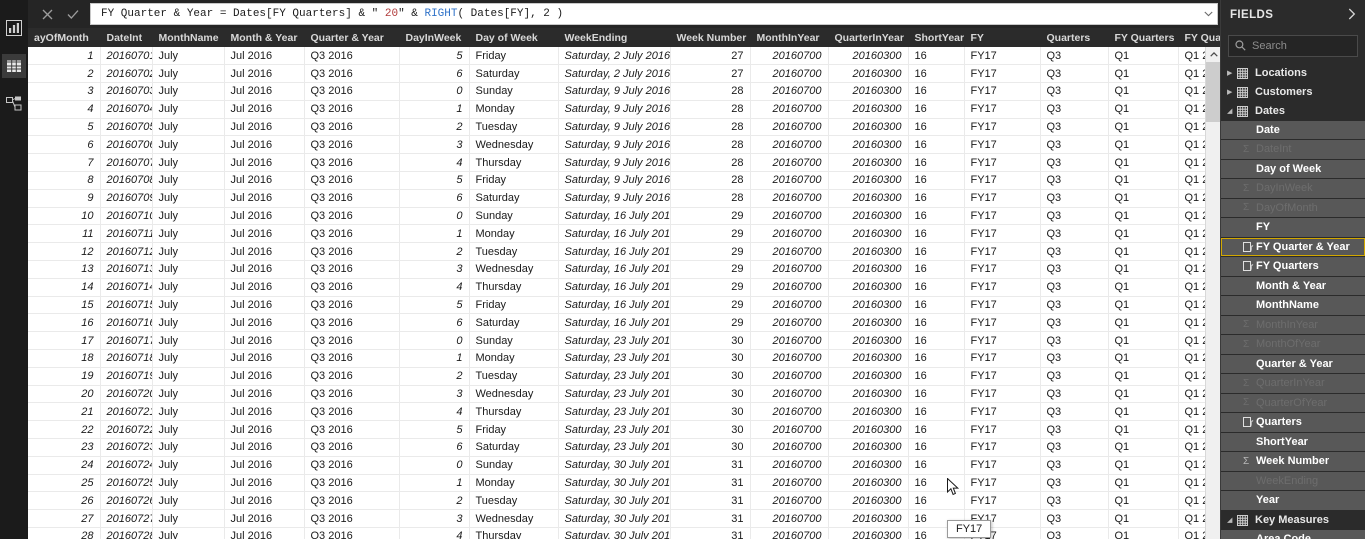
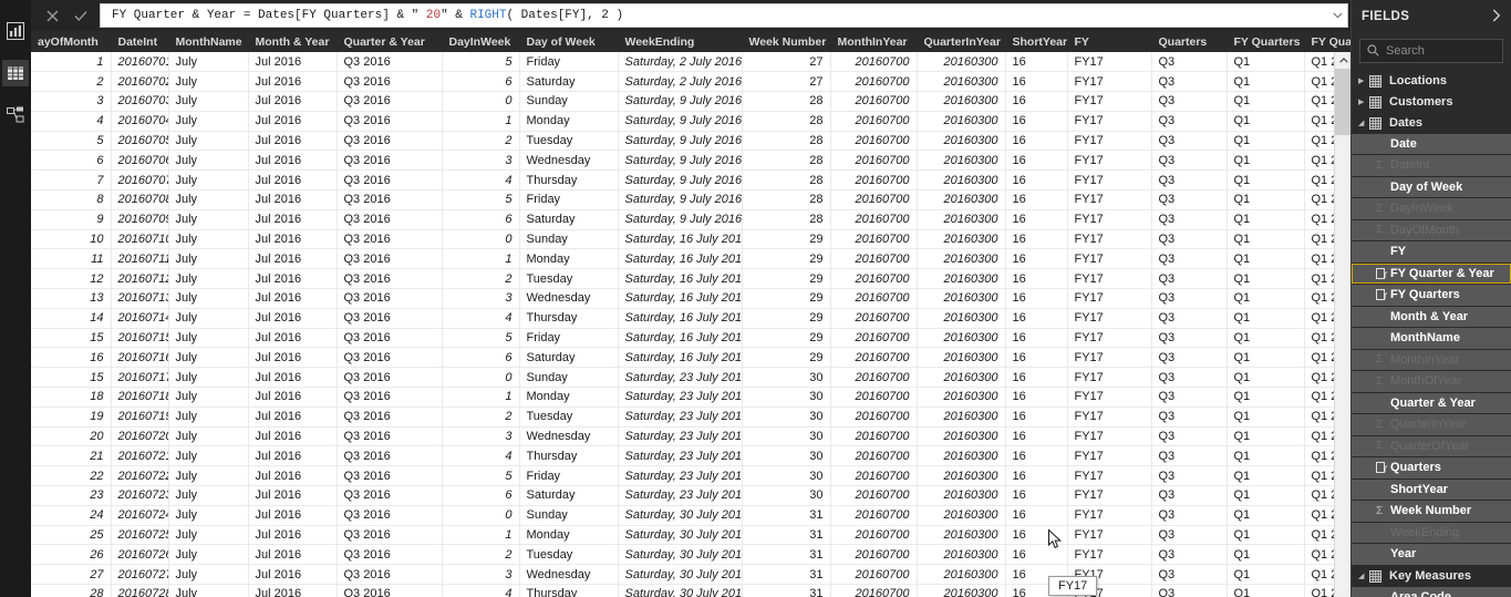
  FY Quarter & Year = Dates[FY Quarters] & " 20" & RIGHT( Dates[FY], 2 )
  ayOfMonth	DateInt	MonthName	Month & Year	Quarter & Year	DayInWeek	Day of Week	WeekEnding	Week Number	MonthInYear	QuarterInYear	ShortYear	FY	Quarters	FY Quarters	FY Qua
  1	2016070	July	Jul 2016	Q3 2016	5	Friday	Saturday, 2 July 2016	27	20160700	20160300	16	FY17	Q3	Q1	Q1
  2	2016070	July	Jul 2016	Q3 2016	6	Saturday	Saturday, 2 July 2016	27	20160700	20160300	16	FY17	Q3	Q1	Q1
  3	2016070	July	Jul 2016	Q3 2016	0	Sunday	Saturday, 9 July 2016	28	20160700	20160300	16	FY17	Q3	Q1	Q1
  4	2016070	July	Jul 2016	Q3 2016	1	Monday	Saturday, 9 July 2016	28	20160700	20160300	16	FY17	Q3	Q1	Q1
  5	2016070	July	Jul 2016	Q3 2016	2	Tuesday	Saturday, 9 July 2016	28	20160700	20160300	16	FY17	Q3	Q1	Q1
  6	2016070	July	Jul 2016	Q3 2016	3	Wednesday	Saturday, 9 July 2016	28	20160700	20160300	16	FY17	Q3	Q1	Q1
  7	2016070	July	Jul 2016	Q3 2016	4	Thursday	Saturday, 9 July 2016	28	20160700	20160300	16	FY17	Q3	Q1	Q1
  8	2016070	July	Jul 2016	Q3 2016	5	Friday	Saturday, 9 July 2016	28	20160700	20160300	16	FY17	Q3	Q1	Q1
  9	2016070	July	Jul 2016	Q3 2016	6	Saturday	Saturday, 9 July 2016	28	20160700	20160300	16	FY17	Q3	Q1	Q1
  10	2016071	July	Jul 2016	Q3 2016	0	Sunday	Saturday, 16 July 201	29	20160700	20160300	16	FY17	Q3	Q1	Q1
  11	2016071	July	Jul 2016	Q3 2016	1	Monday	Saturday, 16 July 201	29	20160700	20160300	16	FY17	Q3	Q1	Q1
  12	2016071	July	Jul 2016	Q3 2016	2	Tuesday	Saturday, 16 July 201	29	20160700	20160300	16	FY17	Q3	Q1	Q1
  13	2016071	July	Jul 2016	Q3 2016	3	Wednesday	Saturday, 16 July 201	29	20160700	20160300	16	FY17	Q3	Q1	Q1
  14	2016071	July	Jul 2016	Q3 2016	4	Thursday	Saturday, 16 July 201	29	20160700	20160300	16	FY17	Q3	Q1	Q1
  15	2016071	July	Jul 2016	Q3 2016	5	Friday	Saturday, 16 July 201	29	20160700	20160300	16	FY17	Q3	Q1	Q1
  16	2016071	July	Jul 2016	Q3 2016	6	Saturday	Saturday, 16 July 201	29	20160700	20160300	16	FY17	Q3	Q1	Q1
- 17	2016071	July	Jul 2016	Q3 2016	0	Sunday	Saturday, 23 July 201	30	20160700	20160300	16	FY17	Q3	Q1	Q1
+ 15	2016071	July	Jul 2016	Q3 2016	0	Sunday	Saturday, 23 July 201	30	20160700	20160300	16	FY17	Q3	Q1	Q1
  18	2016071	July	Jul 2016	Q3 2016	1	Monday	Saturday, 23 July 201	30	20160700	20160300	16	FY17	Q3	Q1	Q1
  19	2016071	July	Jul 2016	Q3 2016	2	Tuesday	Saturday, 23 July 201	30	20160700	20160300	16	FY17	Q3	Q1	Q1
  20	2016072	July	Jul 2016	Q3 2016	3	Wednesday	Saturday, 23 July 201	30	20160700	20160300	16	FY17	Q3	Q1	Q1
  21	2016072	July	Jul 2016	Q3 2016	4	Thursday	Saturday, 23 July 201	30	20160700	20160300	16	FY17	Q3	Q1	Q1
  22	2016072	July	Jul 2016	Q3 2016	5	Friday	Saturday, 23 July 201	30	20160700	20160300	16	FY17	Q3	Q1	Q1
  23	2016072	July	Jul 2016	Q3 2016	6	Saturday	Saturday, 23 July 201	30	20160700	20160300	16	FY17	Q3	Q1	Q1
  24	2016072	July	Jul 2016	Q3 2016	0	Sunday	Saturday, 30 July 201	31	20160700	20160300	16	FY17	Q3	Q1	Q1
  25	2016072	July	Jul 2016	Q3 2016	1	Monday	Saturday, 30 July 201	31	20160700	20160300	16	FY17	Q3	Q1	Q1
  26	2016072	July	Jul 2016	Q3 2016	2	Tuesday	Saturday, 30 July 201	31	20160700	20160300	16	FY17	Q3	Q1	Q1
  27	2016072	July	Jul 2016	Q3 2016	3	Wednesday	Saturday, 30 July 201	31	20160700	20160300	16	FY17	Q3	Q1	Q1
  28	2016072	July	Jul 2016	Q3 2016	4	Thursday	Saturday, 30 July 201	31	20160700	20160300	16	7	Q3	Q1	Q1
  FY17
  FIELDS
  Search
  Locations
  Customers
  Dates
  Date
  Day of Week
  FY
  FY Quarter & Year
  FY Quarters
  Month & Year
  MonthName
  Quarter & Year
  Quarters
  ShortYear
  Σ
  Week Number
  Year
  Key Measures
